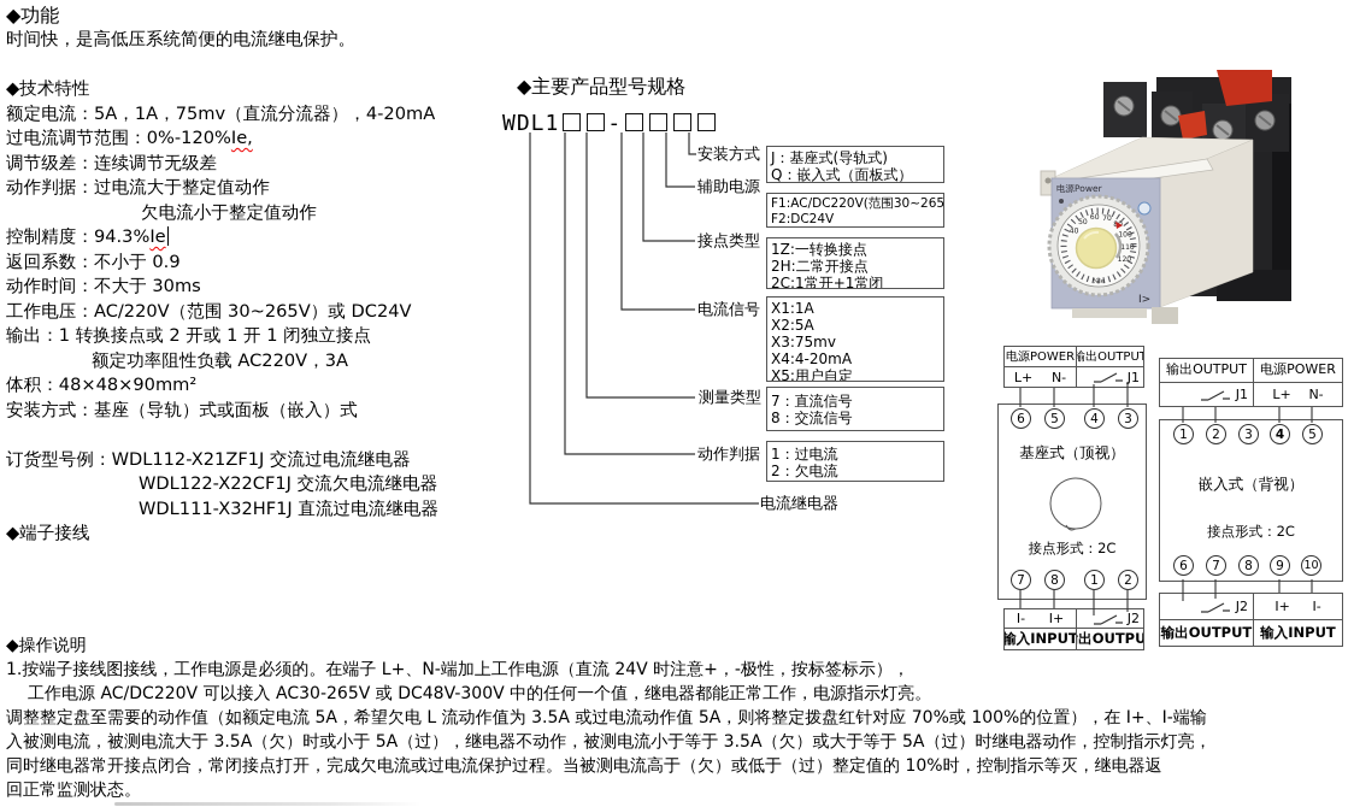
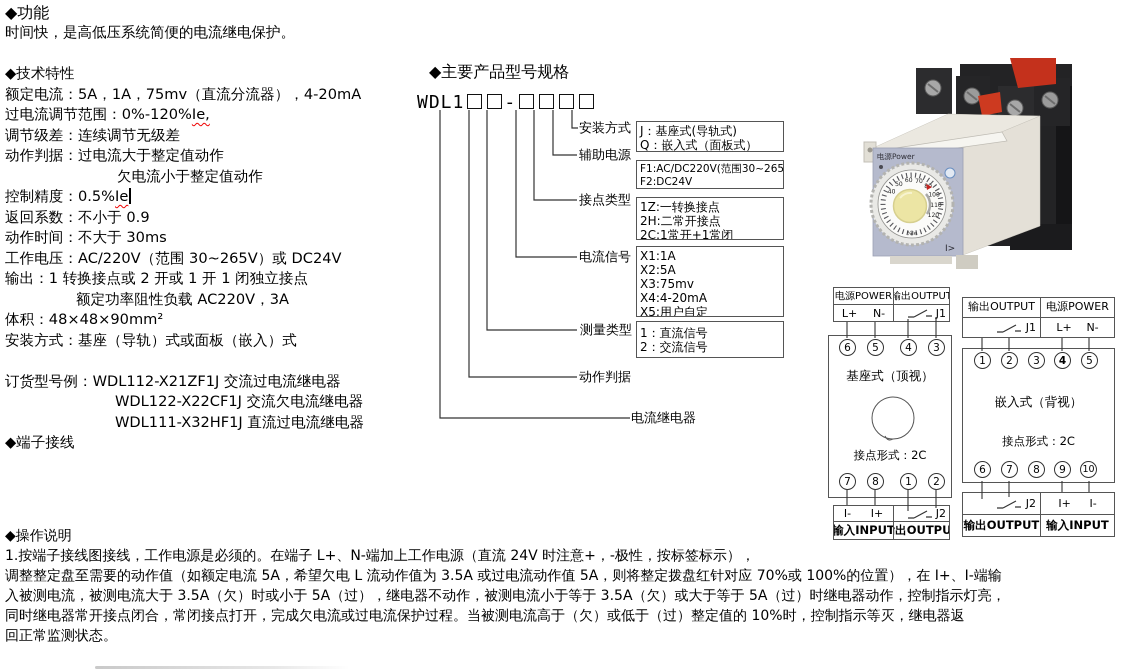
  ◆功能
  时间快，是高低压系统简便的电流继电保护。
  ◆技术特性
  额定电流：5A，1A，75mv（直流分流器），4-20mA
  过电流调节范围：0%-120%Ie,
  调节级差：连续调节无级差
  动作判据：过电流大于整定值动作
  欠电流小于整定值动作
- 控制精度：94.3%Ie
+ 控制精度：0.5%Ie
  返回系数：不小于 0.9
  动作时间：不大于 30ms
  工作电压：AC/220V（范围 30~265V）或 DC24V
  输出：1 转换接点或 2 开或 1 开 1 闭独立接点
  额定功率阻性负载 AC220V，3A
  体积：48×48×90mm²
  安装方式：基座（导轨）式或面板（嵌入）式
  订货型号例：WDL112-X21ZF1J 交流过电流继电器
  WDL122-X22CF1J 交流欠电流继电器
  WDL111-X32HF1J 直流过电流继电器
  ◆端子接线
  ◆主要产品型号规格
  WDL1 -
  安装方式
  辅助电源
  接点类型
  电流信号
  测量类型
  动作判据
  电流继电器
  J：基座式(导轨式)
  Q：嵌入式（面板式）
  F1:AC/DC220V(范围30~265
  F2:DC24V
  1Z:一转换接点
  2H:二常开接点
  2C:1常开+1常闭
  X1:1A
  X2:5A
  X3:75mv
  X4:4-20mA
  X5:用户自定
- 7：直流信号
+ 1：直流信号
- 8：交流信号
+ 2：交流信号
- 1：过电流
- 2：欠电流
  电源Power
  I>
  电源POWER
  输出OUTPUT
  L+
  N-
  J1
  6
  5
  4
  3
  基座式（顶视）
  接点形式：2C
  7
  8
  1
  2
  I-
  I+
  J2
  输入INPUT
  出OUTPU
  输出OUTPUT
  电源POWER
  J1
  L+
  N-
  1
  2
  3
  4
  5
  嵌入式（背视）
  接点形式：2C
  6
  7
  8
  9
  10
  J2
  I+
  I-
  输出OUTPUT
  输入INPUT
  ◆操作说明
  1.按端子接线图接线，工作电源是必须的。在端子 L+、N-端加上工作电源（直流 24V 时注意+，-极性，按标签标示），
- 工作电源 AC/DC220V 可以接入 AC30-265V 或 DC48V-300V 中的任何一个值，继电器都能正常工作，电源指示灯亮。
  调整整定盘至需要的动作值（如额定电流 5A，希望欠电 L 流动作值为 3.5A 或过电流动作值 5A，则将整定拨盘红针对应 70%或 100%的位置），在 I+、I-端输
  入被测电流，被测电流大于 3.5A（欠）时或小于 5A（过），继电器不动作，被测电流小于等于 3.5A（欠）或大于等于 5A（过）时继电器动作，控制指示灯亮，
  同时继电器常开接点闭合，常闭接点打开，完成欠电流或过电流保护过程。当被测电流高于（欠）或低于（过）整定值的 10%时，控制指示等灭，继电器返
  回正常监测状态。
